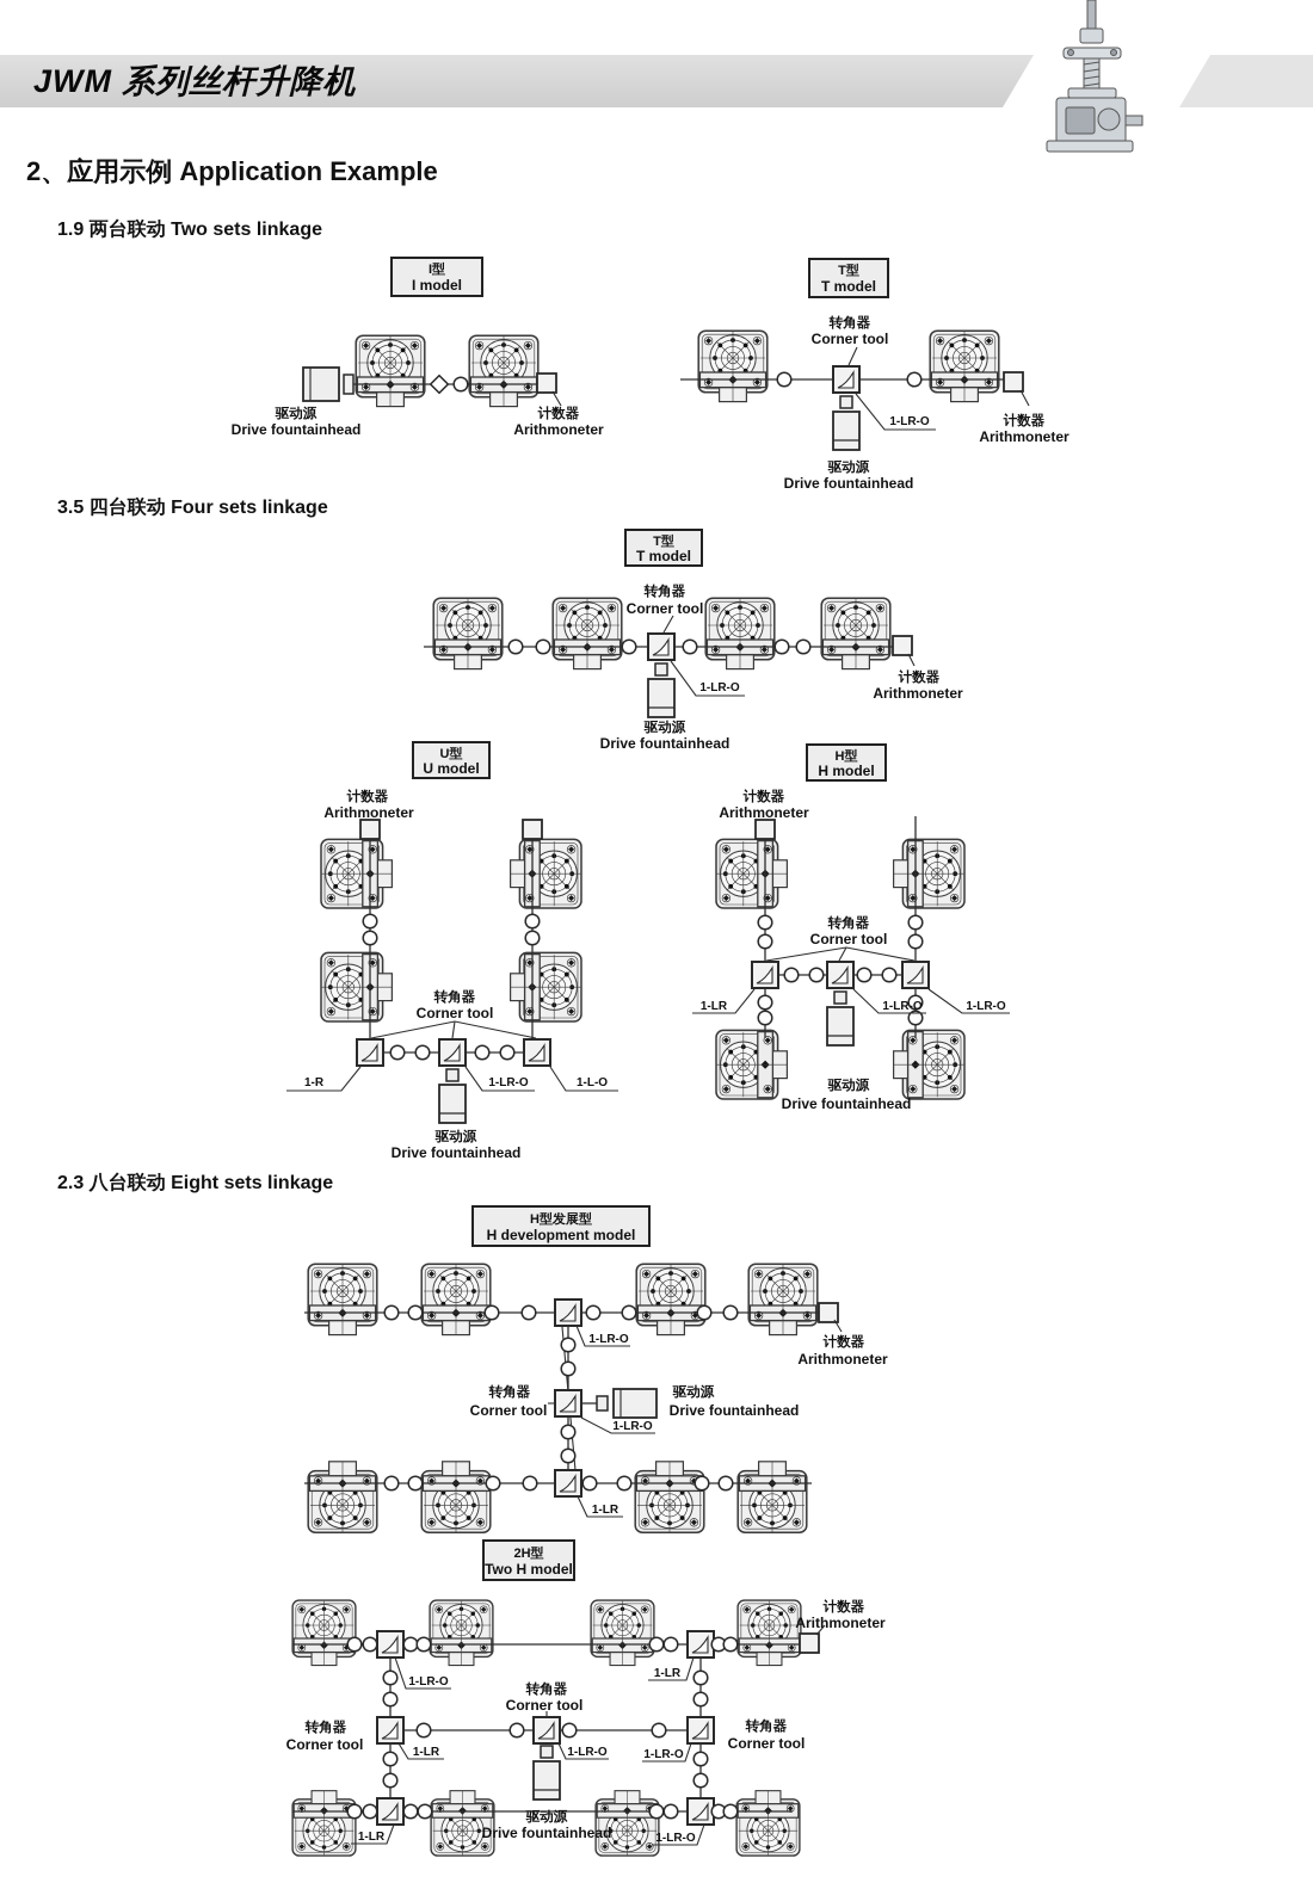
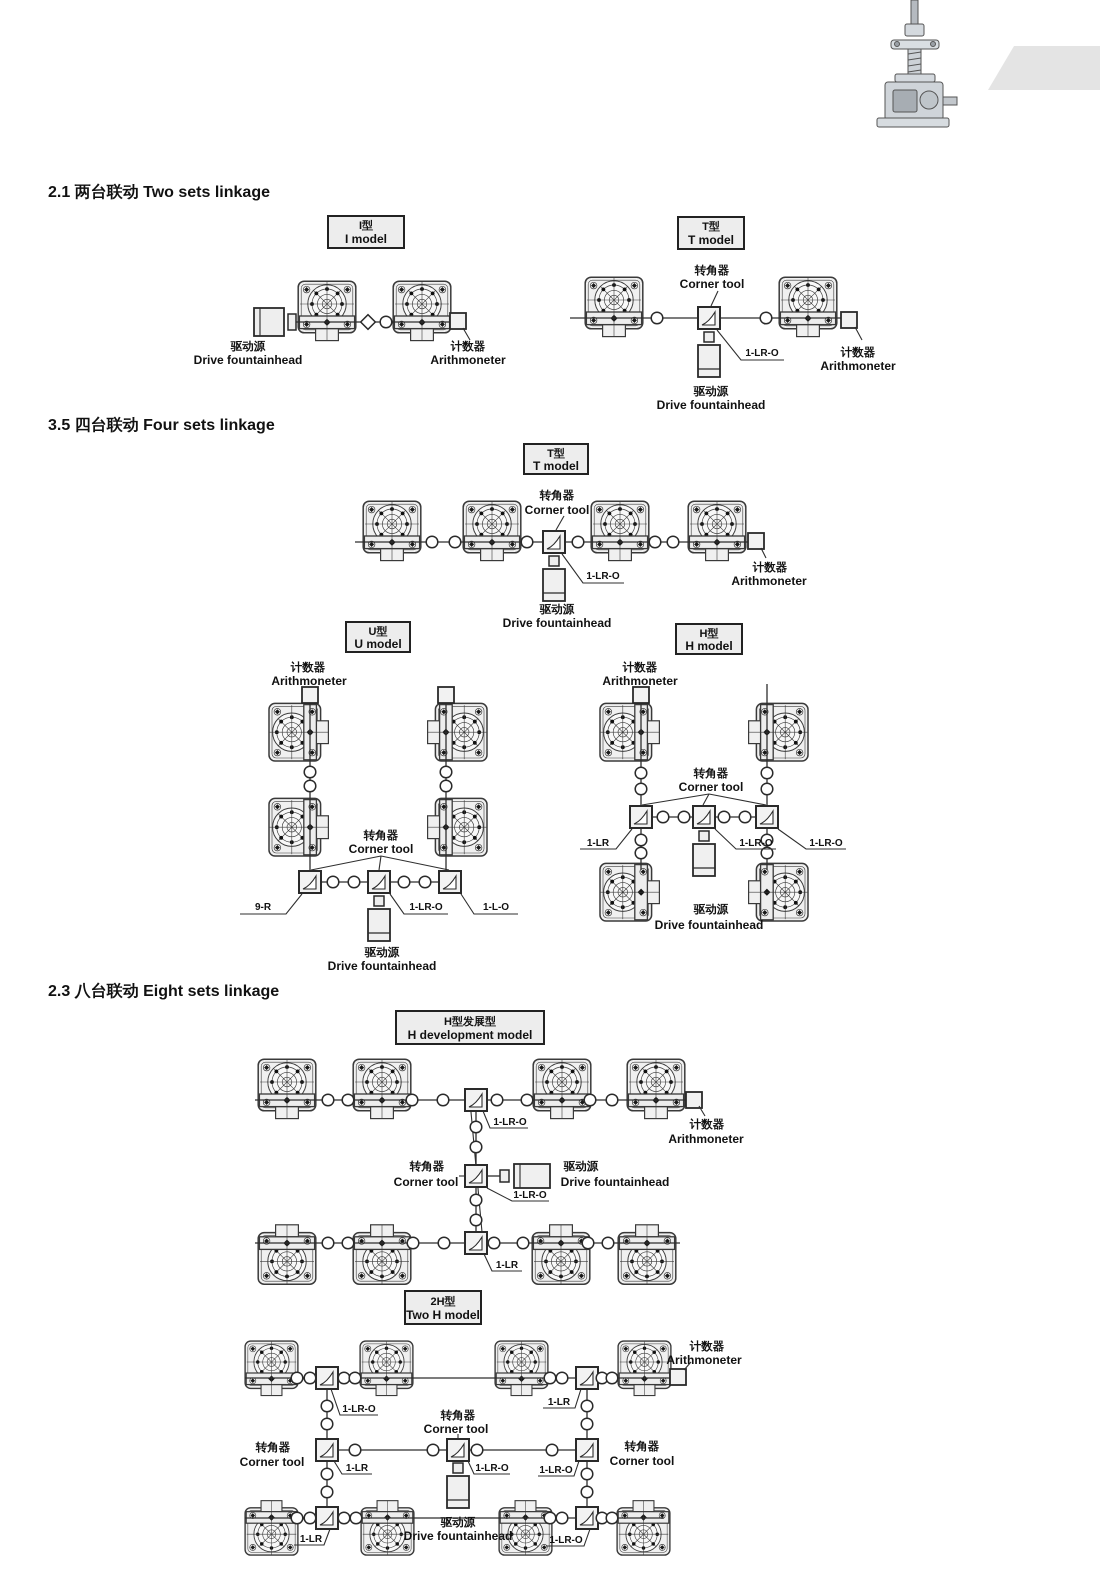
- JWM 系列丝杆升降机
- 2、应用示例 Application Example
- 1.9 两台联动 Two sets linkage
+ 2.1 两台联动 Two sets linkage
  3.5 四台联动 Four sets linkage
  2.3 八台联动 Eight sets linkage
  I型
  I model
  驱动源
  Drive fountainhead
  计数器
  Arithmoneter
  T型
  T model
  转角器
  Corner tool
  1-LR-O
  驱动源
  Drive fountainhead
  计数器
  Arithmoneter
  T型
  T model
  转角器
  Corner tool
  1-LR-O
  驱动源
  Drive fountainhead
  计数器
  Arithmoneter
  U型
  U model
  计数器
  Arithmoneter
  转角器
  Corner tool
- 1-R
+ 9-R
  1-LR-O
  1-L-O
  驱动源
  Drive fountainhead
  H型
  H model
  计数器
  Arithmoneter
  转角器
  Corner tool
  1-LR
  1-LR-O
  1-LR-O
  驱动源
  Drive fountainhead
  H型发展型
  H development model
  1-LR-O
  计数器
  Arithmoneter
  转角器
  Corner tool
  驱动源
  Drive fountainhead
  1-LR-O
  1-LR
  2H型
  Two H model
  计数器
  Arithmoneter
  1-LR-O
  1-LR
  转角器
  Corner tool
  转角器
  Corner tool
  转角器
  Corner tool
  1-LR
  1-LR-O
  1-LR-O
  驱动源
  Drive fountainhead
  1-LR
  1-LR-O
